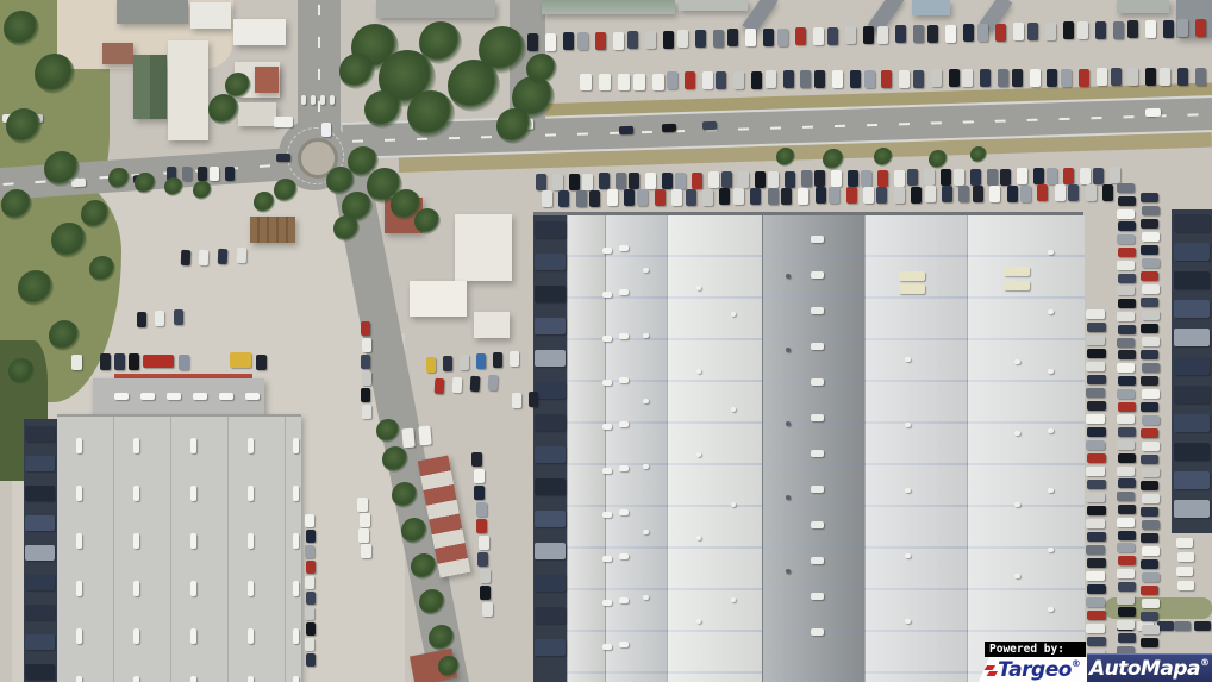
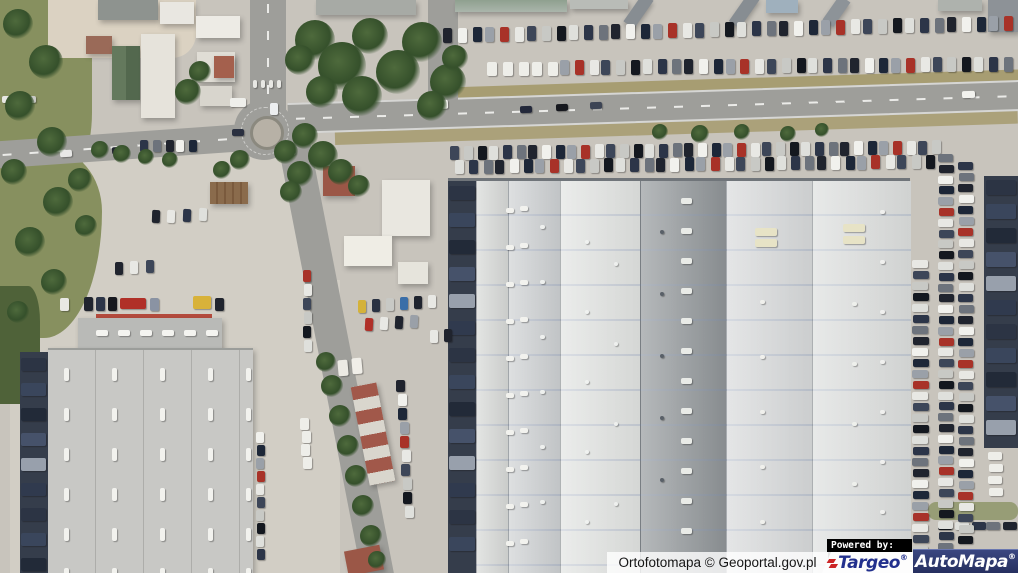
+ Ortofotomapa © Geoportal.gov.pl
  Powered by:
  Targeo
  ®
  AutoMapa
  ®
